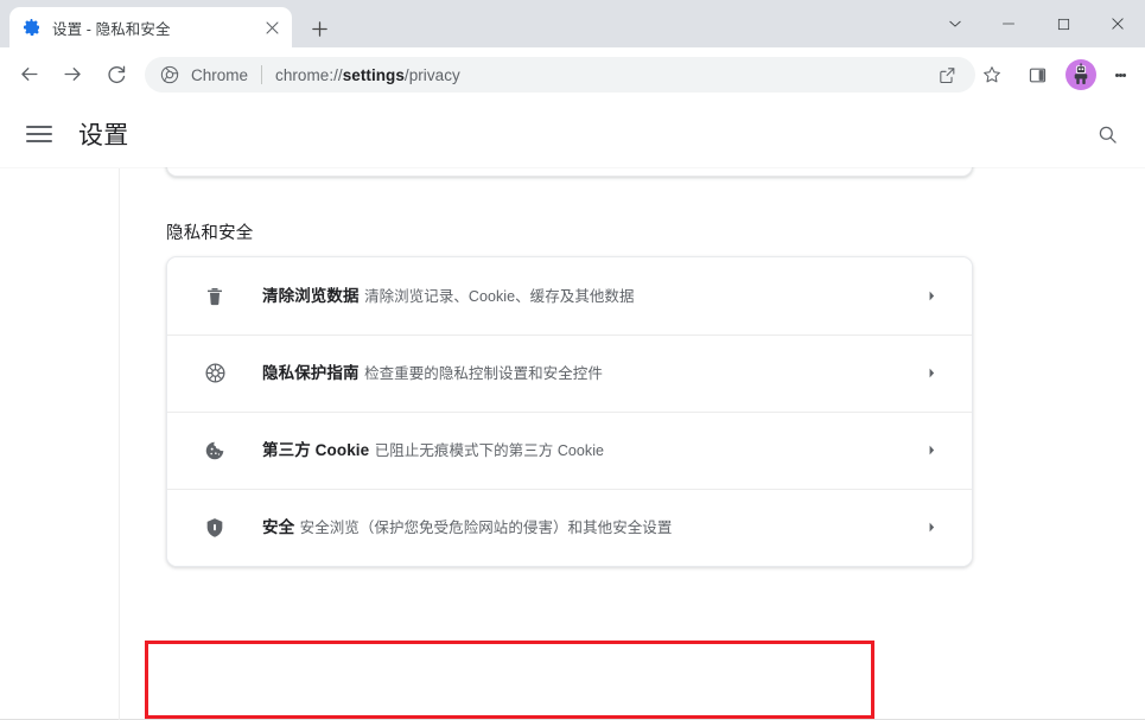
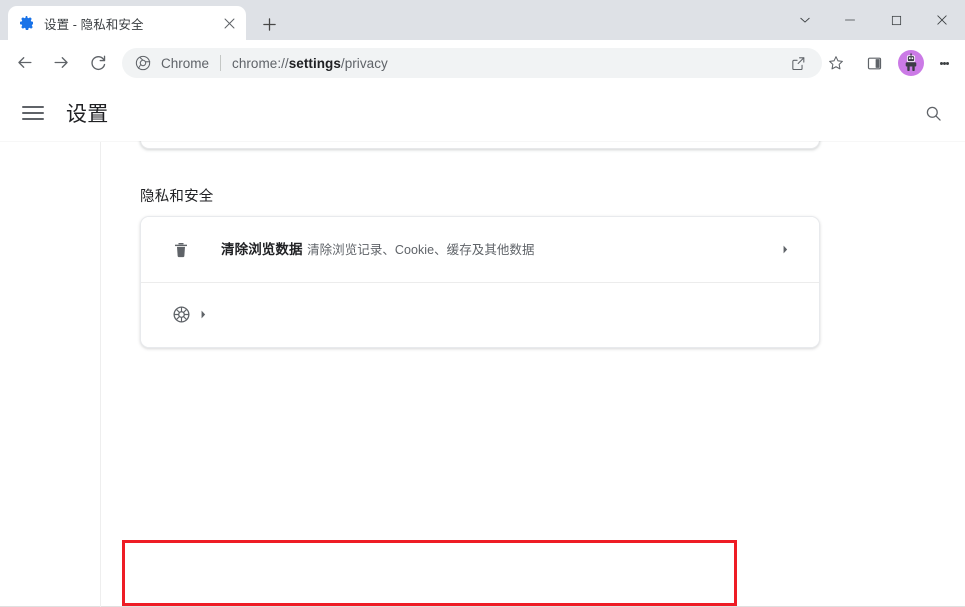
  设置 - 隐私和安全
  Chrome
  chrome://settings/privacy
  设置
  隐私和安全
  清除浏览数据 清除浏览记录、Cookie、缓存及其他数据
- 隐私保护指南 检查重要的隐私控制设置和安全控件
- 第三方 Cookie 已阻止无痕模式下的第三方 Cookie
- 安全 安全浏览（保护您免受危险网站的侵害）和其他安全设置
